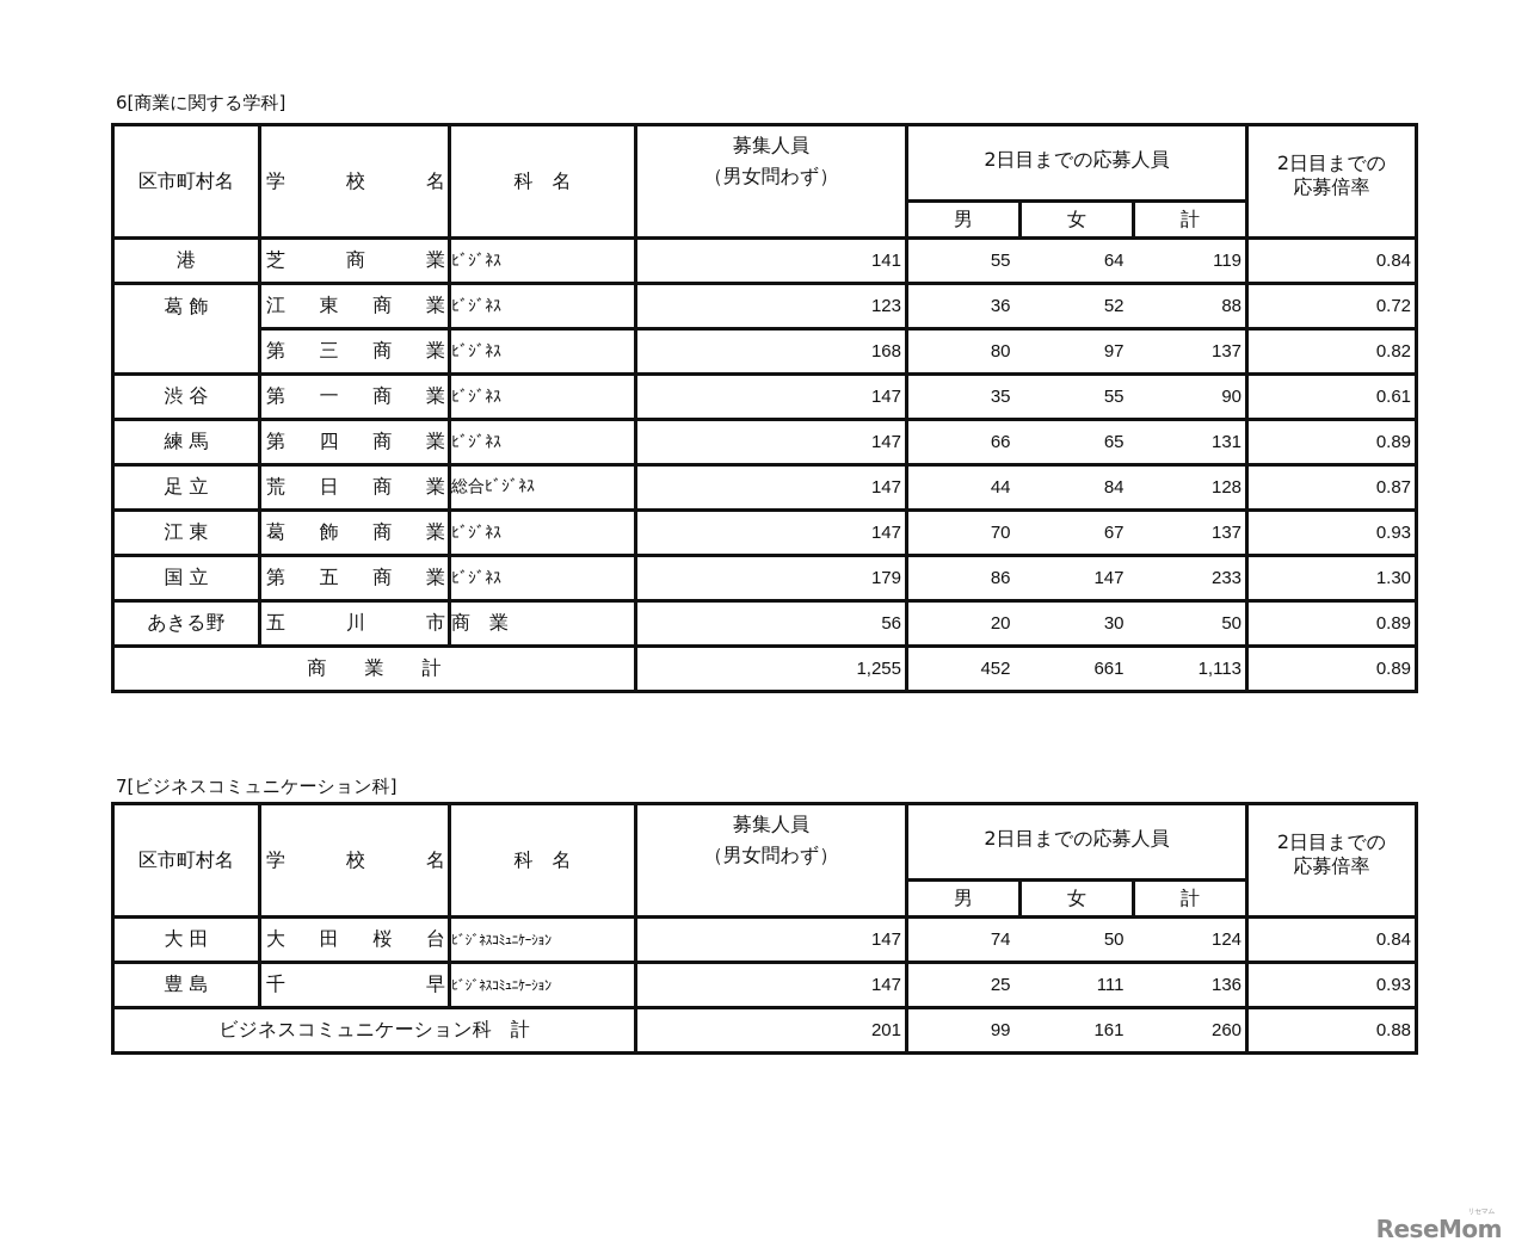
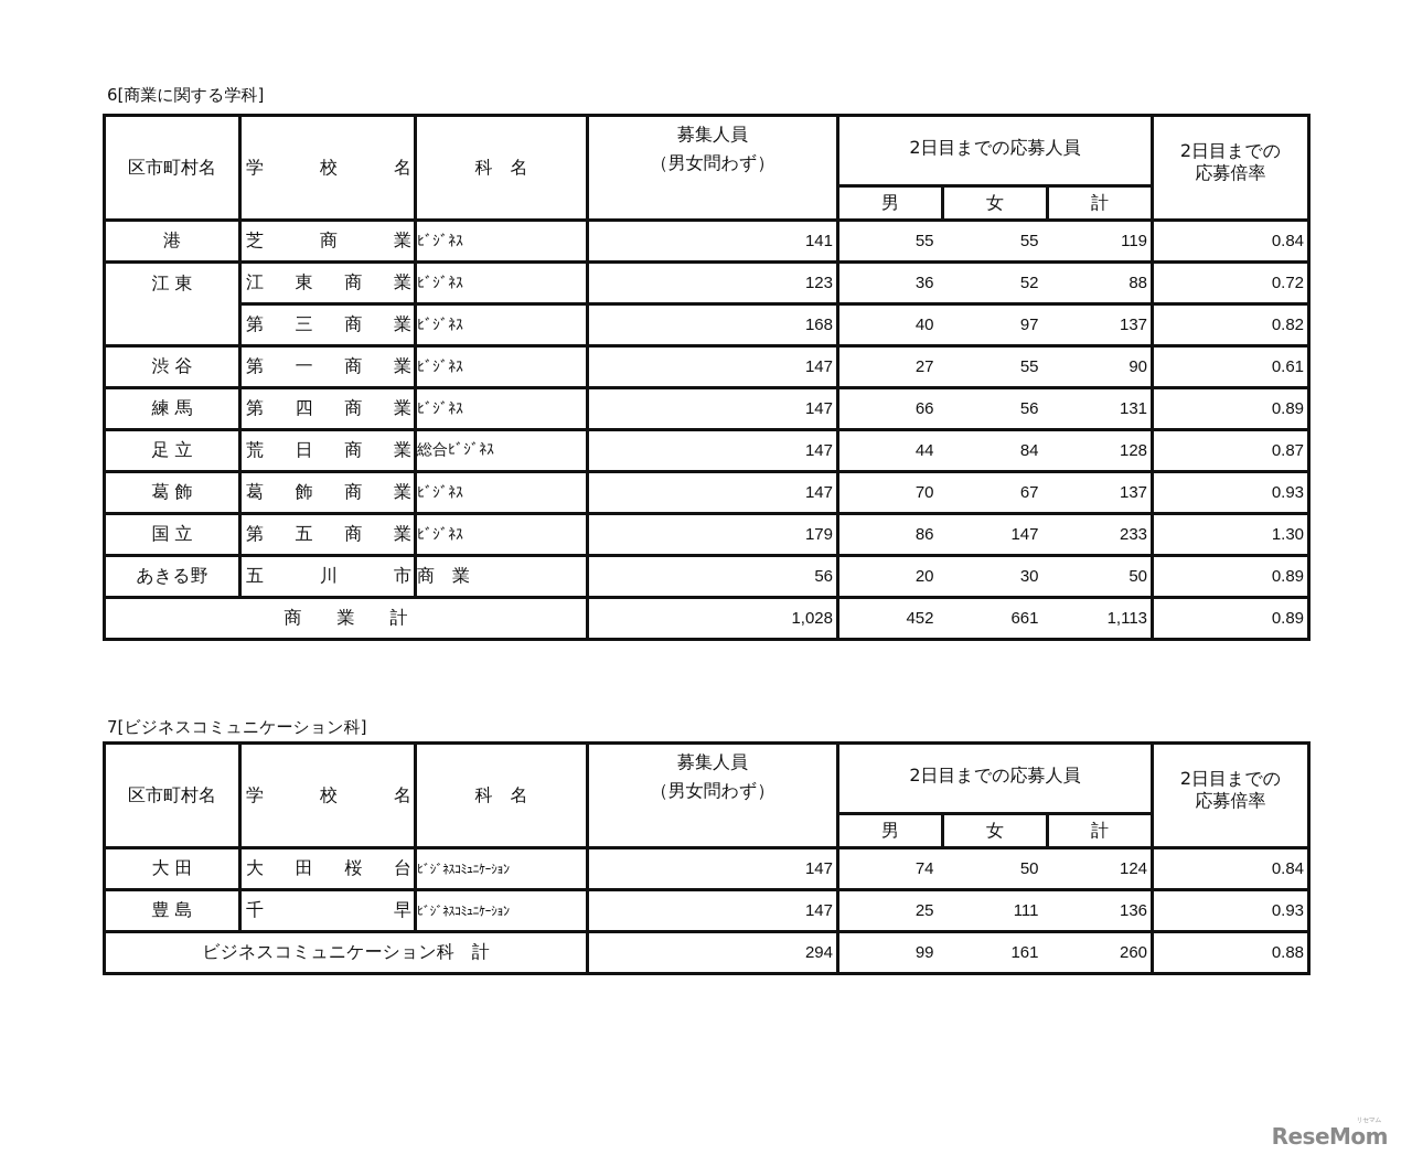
  6[商業に関する学科]
  区市町村名	学 校 名	科 名	募集人員 （男女問わず）	2日目までの応募人員	2日目までの 応募倍率
  男	女	計
- 港	芝 商 業	ﾋﾞｼﾞﾈｽ	141	55	64	119	0.84
+ 港	芝 商 業	ﾋﾞｼﾞﾈｽ	141	55	55	119	0.84
- 葛 飾	江 東 商 業	ﾋﾞｼﾞﾈｽ	123	36	52	88	0.72
+ 江 東	江 東 商 業	ﾋﾞｼﾞﾈｽ	123	36	52	88	0.72
- 第 三 商 業	ﾋﾞｼﾞﾈｽ	168	80	97	137	0.82
+ 第 三 商 業	ﾋﾞｼﾞﾈｽ	168	40	97	137	0.82
- 渋 谷	第 一 商 業	ﾋﾞｼﾞﾈｽ	147	35	55	90	0.61
+ 渋 谷	第 一 商 業	ﾋﾞｼﾞﾈｽ	147	27	55	90	0.61
- 練 馬	第 四 商 業	ﾋﾞｼﾞﾈｽ	147	66	65	131	0.89
+ 練 馬	第 四 商 業	ﾋﾞｼﾞﾈｽ	147	66	56	131	0.89
  足 立	荒 日 商 業	総合ﾋﾞｼﾞﾈｽ	147	44	84	128	0.87
- 江 東	葛 飾 商 業	ﾋﾞｼﾞﾈｽ	147	70	67	137	0.93
+ 葛 飾	葛 飾 商 業	ﾋﾞｼﾞﾈｽ	147	70	67	137	0.93
  国 立	第 五 商 業	ﾋﾞｼﾞﾈｽ	179	86	147	233	1.30
  あきる野	五 川 市	商 業	56	20	30	50	0.89
- 商 業 計	1,255	452	661	1,113	0.89
+ 商 業 計	1,028	452	661	1,113	0.89
  7[ビジネスコミュニケーション科]
  区市町村名	学 校 名	科 名	募集人員 （男女問わず）	2日目までの応募人員	2日目までの 応募倍率
  男	女	計
  大 田	大 田 桜 台	ﾋﾞｼﾞﾈｽｺﾐｭﾆｹｰｼｮﾝ	147	74	50	124	0.84
  豊 島	千 早	ﾋﾞｼﾞﾈｽｺﾐｭﾆｹｰｼｮﾝ	147	25	111	136	0.93
- ビジネスコミュニケーション科 計	201	99	161	260	0.88
+ ビジネスコミュニケーション科 計	294	99	161	260	0.88
  ReseMom
